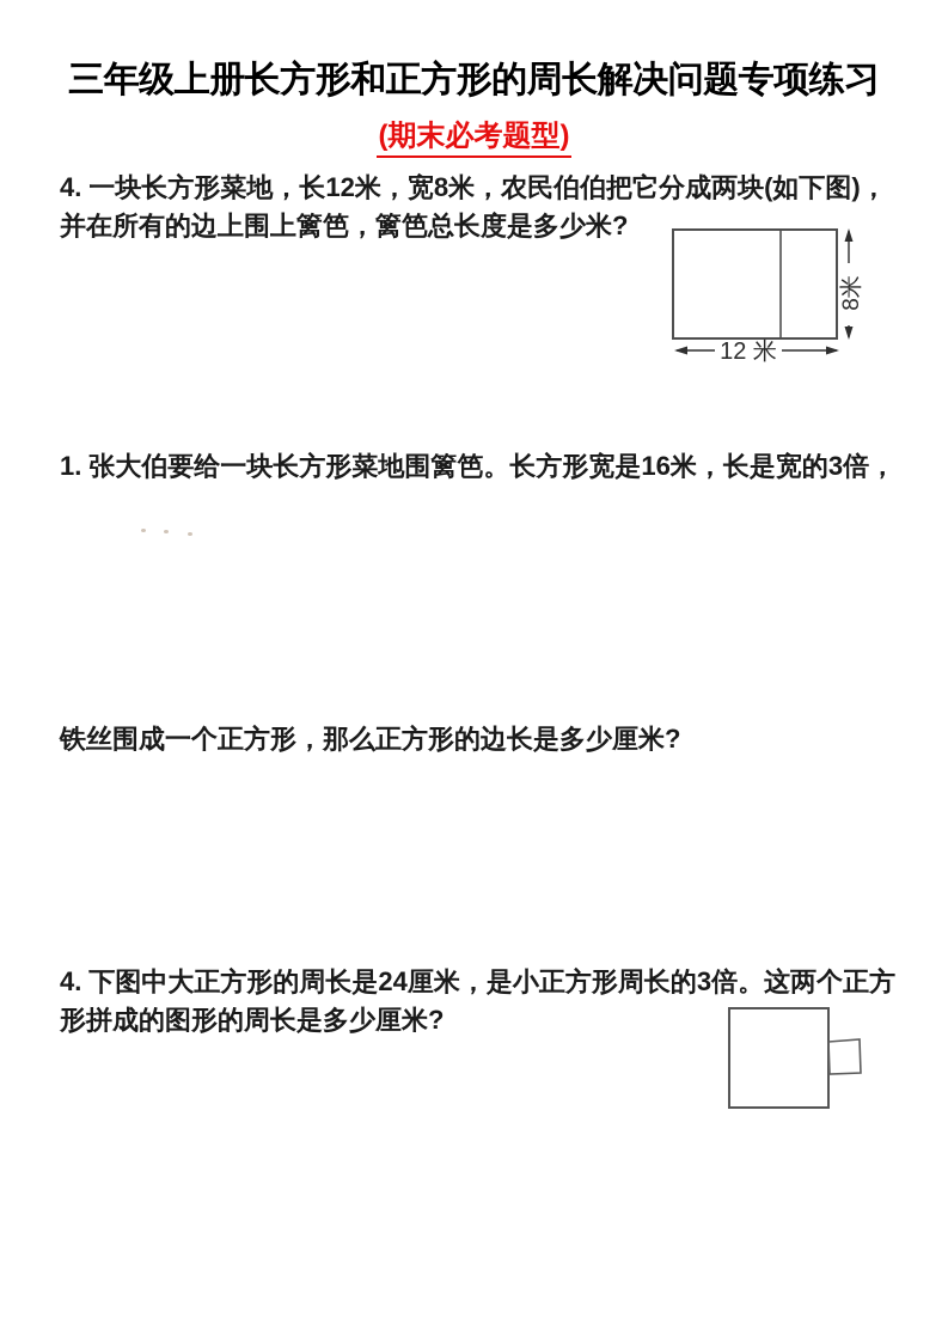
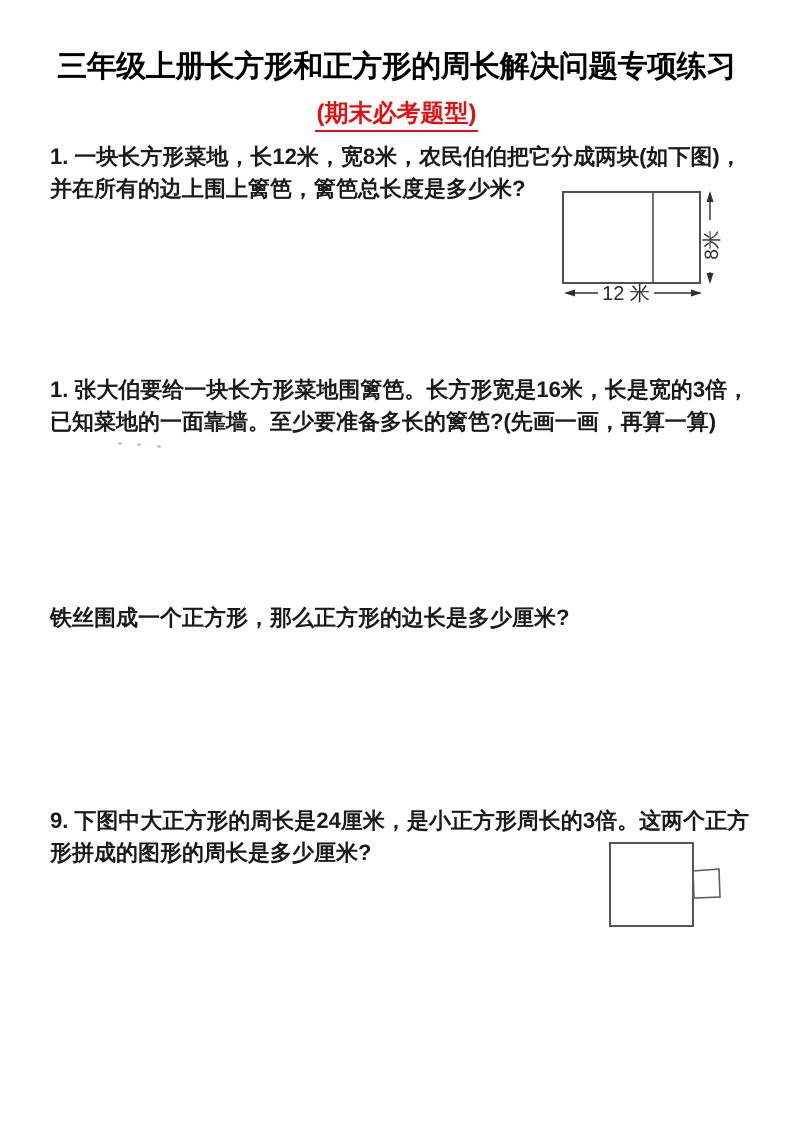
  三年级上册长方形和正方形的周长解决问题专项练习
  (期末必考题型)
- 4. 一块长方形菜地，长12米，宽8米，农民伯伯把它分成两块(如下图)，
+ 1. 一块长方形菜地，长12米，宽8米，农民伯伯把它分成两块(如下图)，
  并在所有的边上围上篱笆，篱笆总长度是多少米?
  12 米
  1. 张大伯要给一块长方形菜地围篱笆。长方形宽是16米，长是宽的3倍，
+ 已知菜地的一面靠墙。至少要准备多长的篱笆?(先画一画，再算一算)
  铁丝围成一个正方形，那么正方形的边长是多少厘米?
- 4. 下图中大正方形的周长是24厘米，是小正方形周长的3倍。这两个正方
+ 9. 下图中大正方形的周长是24厘米，是小正方形周长的3倍。这两个正方
  形拼成的图形的周长是多少厘米?
